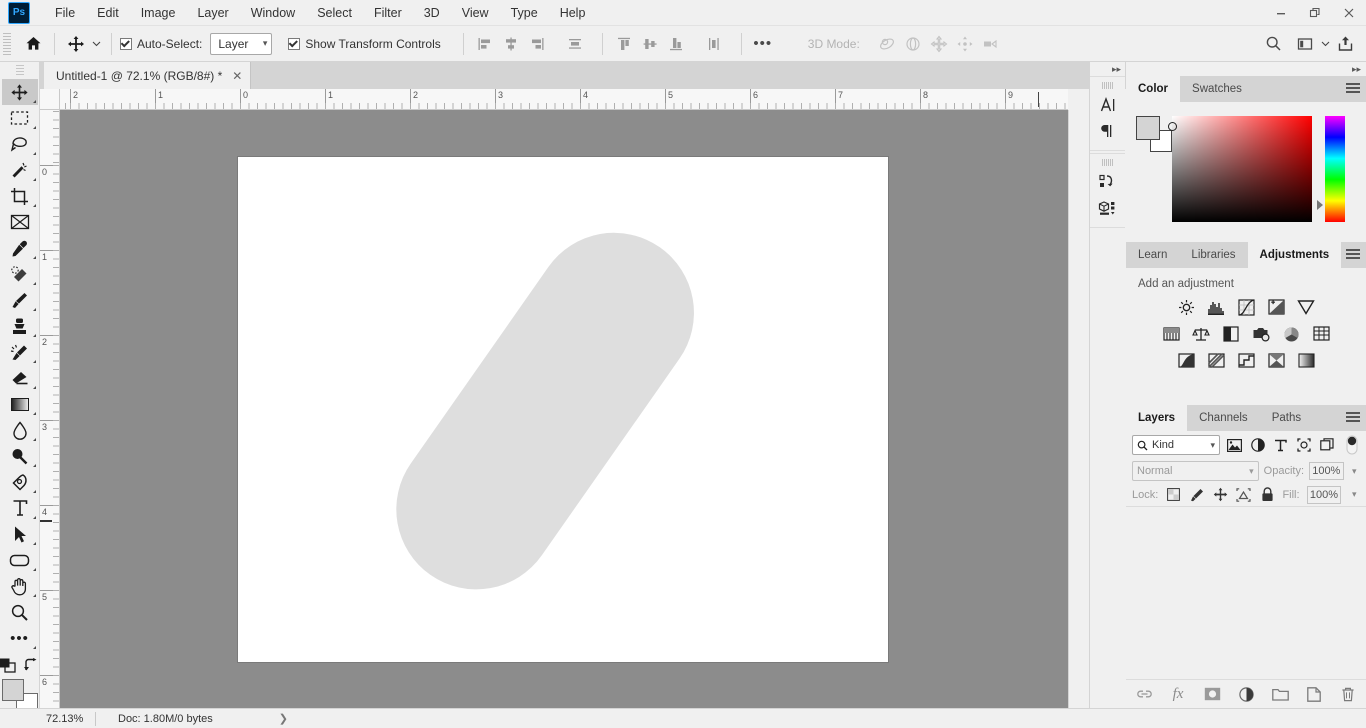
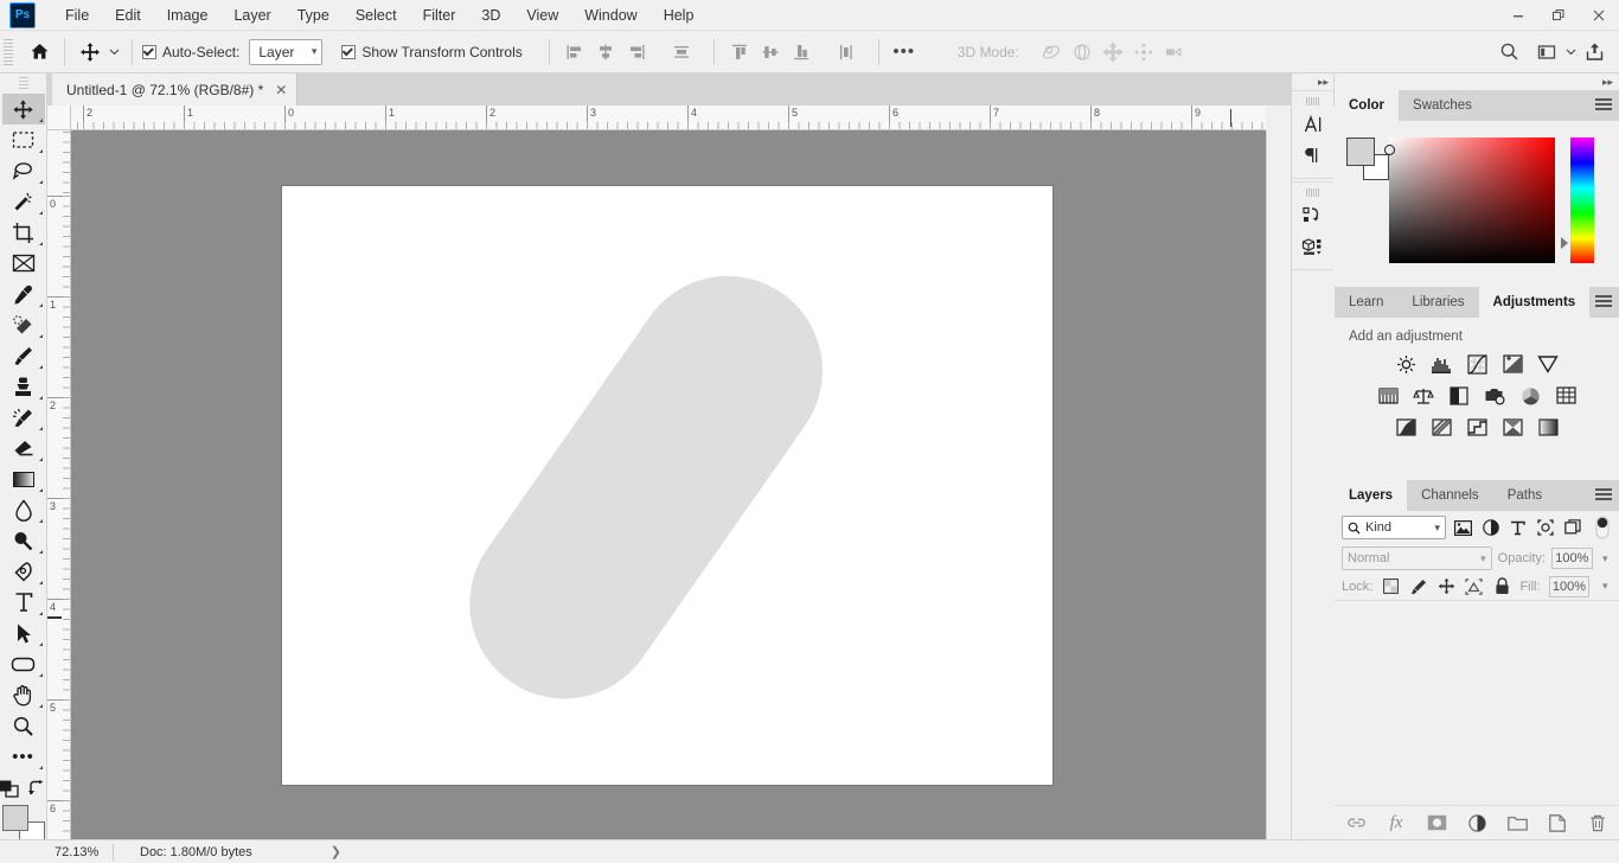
  Ps
  File
  Edit
  Image
  Layer
- Window
+ Type
  Select
  Filter
  3D
  View
- Type
+ Window
  Help
  Auto-Select:
  Layer
  ▾
  Show Transform Controls
  •••
  3D Mode:
  Untitled-1 @ 72.1% (RGB/8#) *
  ✕
  •••
  2
  1
  0
  1
  2
  3
  4
  5
  6
  7
  8
  9
  0
  1
  2
  3
  4
  5
  6
  ▸▸
  ▸▸
  Color
  Swatches
  Learn
  Libraries
  Adjustments
  Add an adjustment
  Layers
  Channels
  Paths
  Kind
  ▾
  Normal
  ▾
  Opacity:
  100%
  ▾
  Lock:
  Fill:
  100%
  ▾
  fx
  72.13%
  Doc: 1.80M/0 bytes
  ❯
